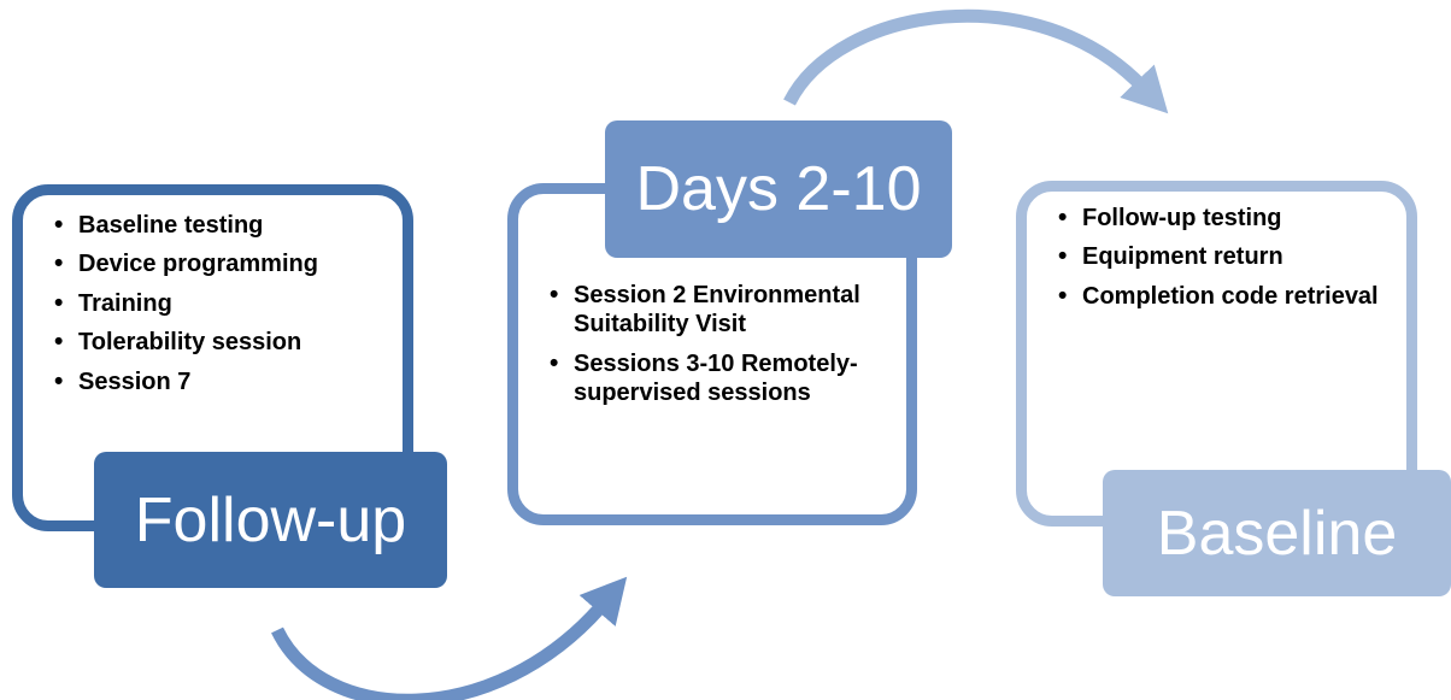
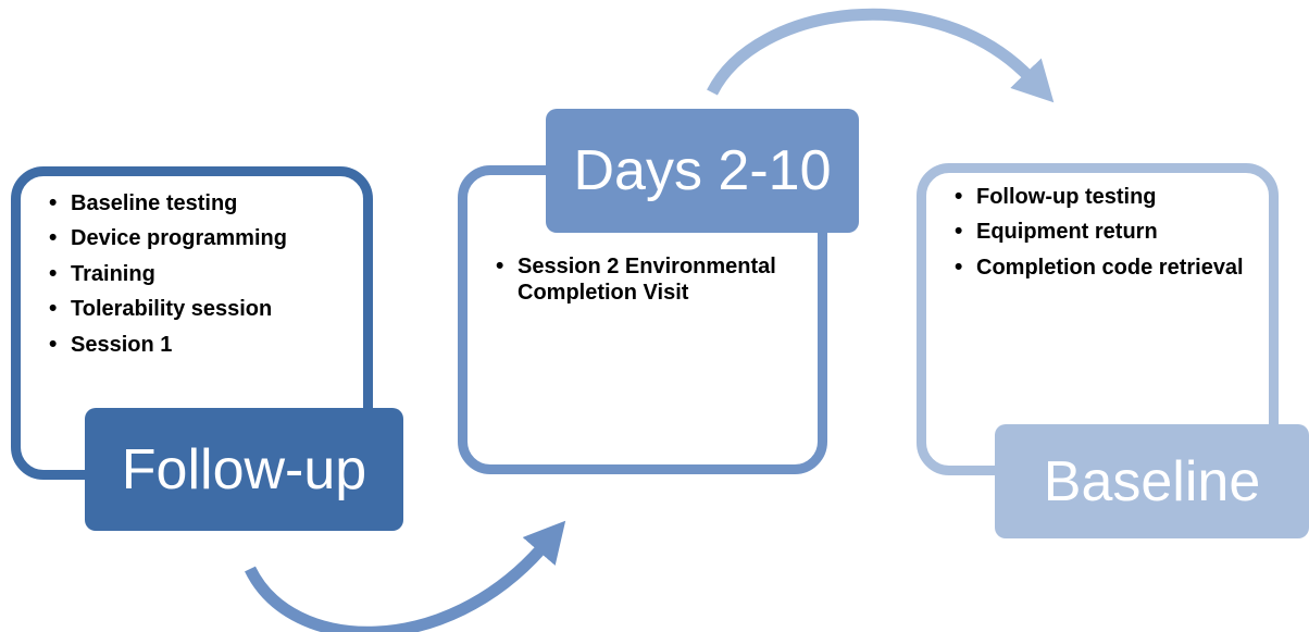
  Baseline testing
  Device programming
  Training
  Tolerability session
- Session 7
+ Session 1
  Follow-up
- Session 2 Environmental Suitability Visit
+ Session 2 Environmental Completion Visit
- Sessions 3-10 Remotely-supervised sessions
  Days 2-10
  Follow-up testing
  Equipment return
  Completion code retrieval
  Baseline
